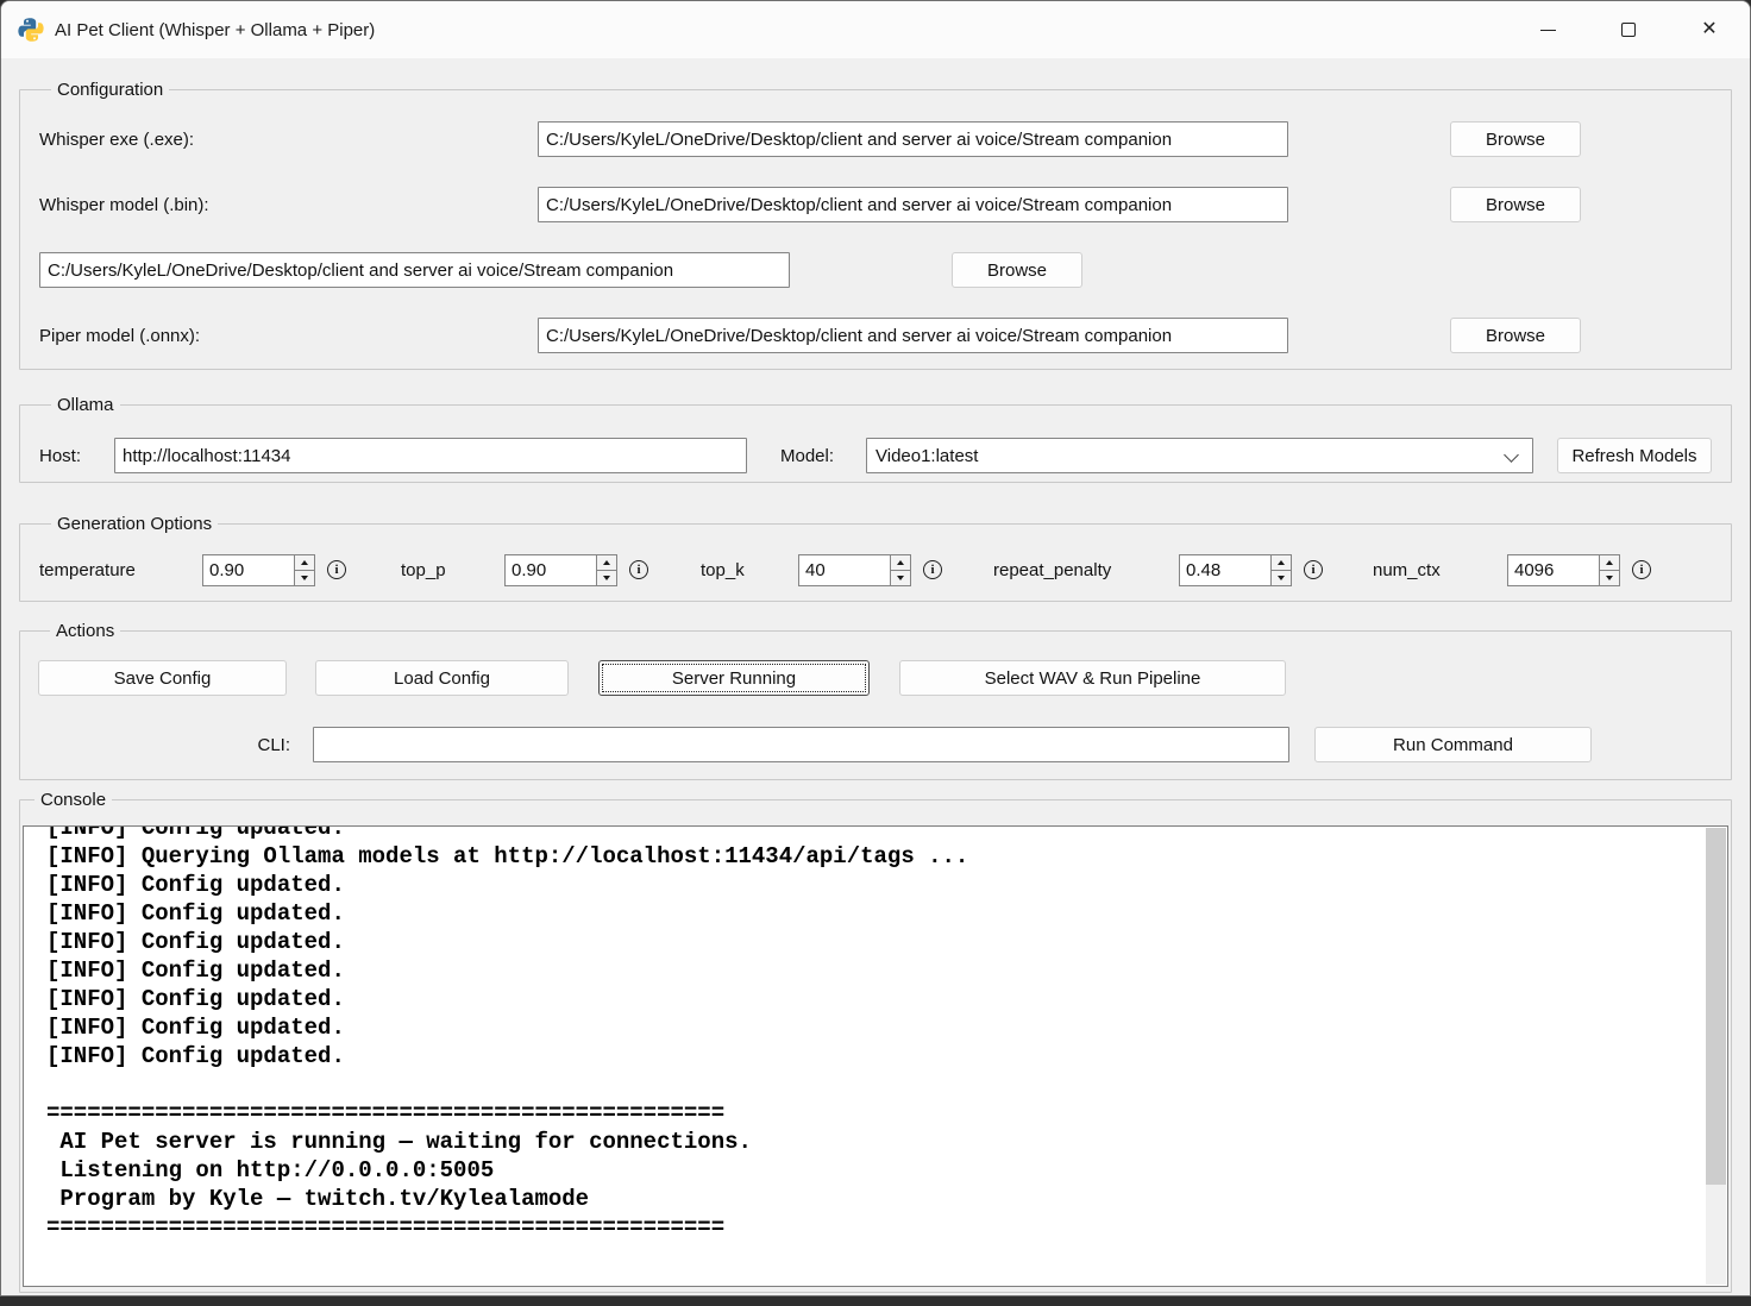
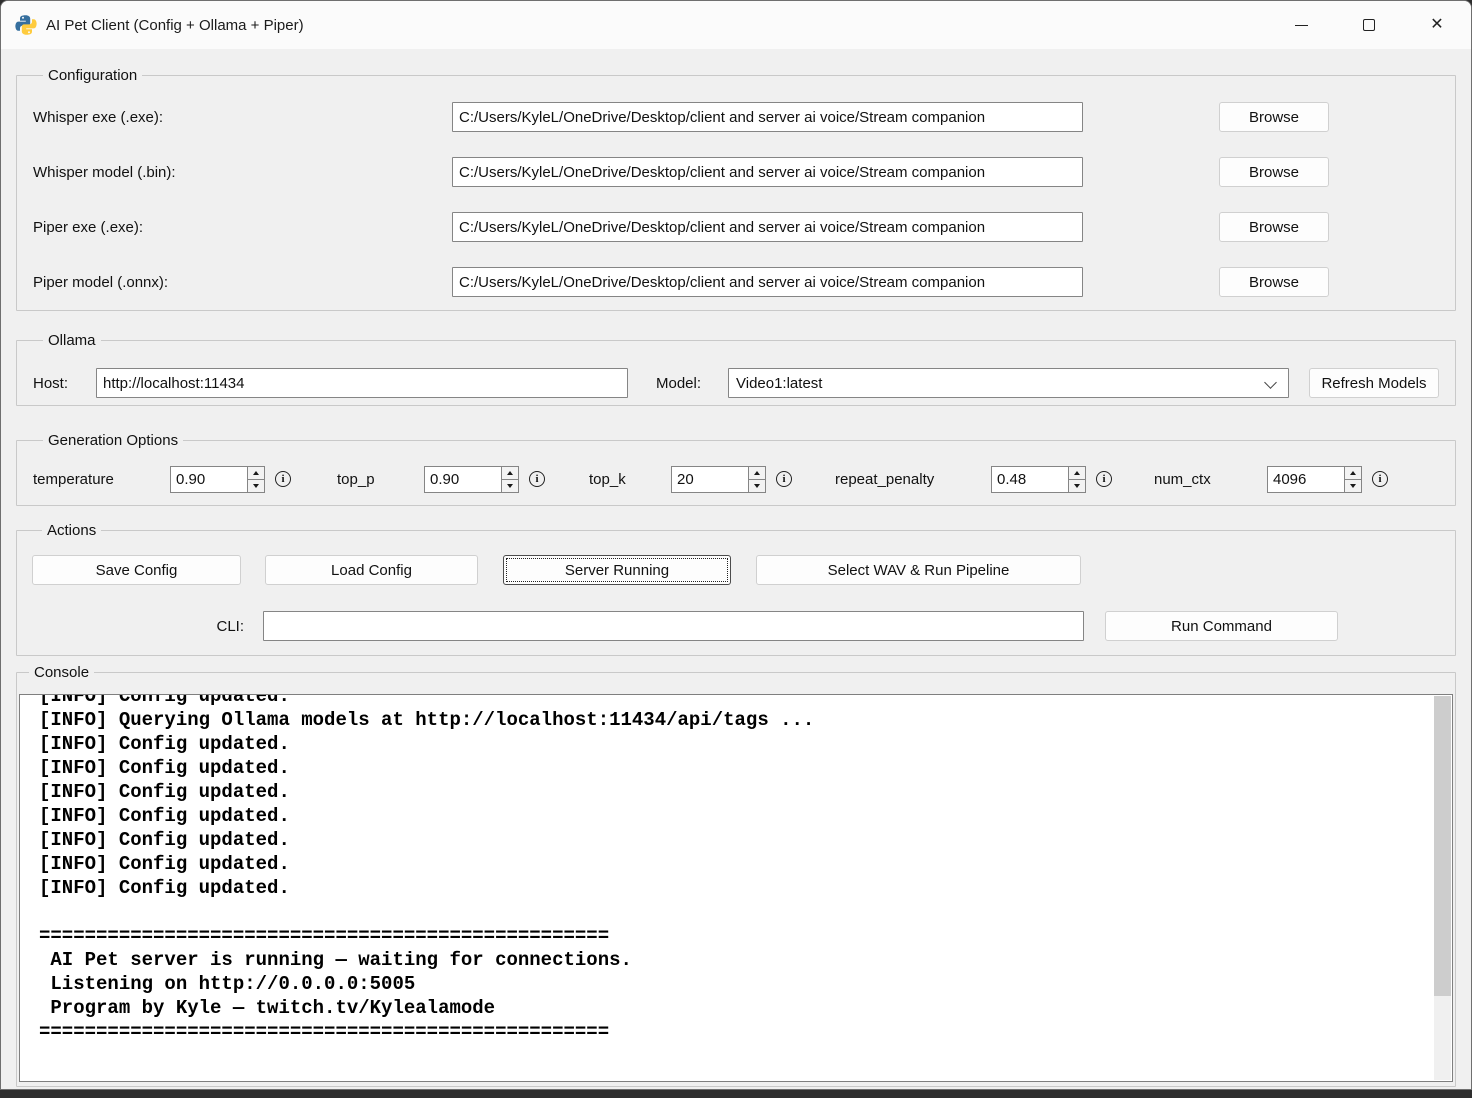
- AI Pet Client (Whisper + Ollama + Piper)
+ AI Pet Client (Config + Ollama + Piper)
  ✕
  Configuration
  Whisper exe (.exe):
  C:/Users/KyleL/OneDrive/Desktop/client and server ai voice/Stream companion
  Browse
  Whisper model (.bin):
  C:/Users/KyleL/OneDrive/Desktop/client and server ai voice/Stream companion
  Browse
+ Piper exe (.exe):
  C:/Users/KyleL/OneDrive/Desktop/client and server ai voice/Stream companion
  Browse
  Piper model (.onnx):
  C:/Users/KyleL/OneDrive/Desktop/client and server ai voice/Stream companion
  Browse
  Ollama
  Host:
  http://localhost:11434
  Model:
  Video1:latest
  Refresh Models
  Generation Options
  temperature
  0.90
  i
  top_p
  0.90
  i
  top_k
- 40
+ 20
  i
  repeat_penalty
  0.48
  i
  num_ctx
  4096
  i
  Actions
  Save Config
  Load Config
  Server Running
  Select WAV & Run Pipeline
  CLI:
  Run Command
  Console
  [INFO] Config updated.
  [INFO] Querying Ollama models at http://localhost:11434/api/tags ...
  [INFO] Config updated.
  [INFO] Config updated.
  [INFO] Config updated.
  [INFO] Config updated.
  [INFO] Config updated.
  [INFO] Config updated.
  [INFO] Config updated.
  ==================================================
  AI Pet server is running — waiting for connections.
  Listening on http://0.0.0.0:5005
  Program by Kyle — twitch.tv/Kylealamode
  ==================================================
